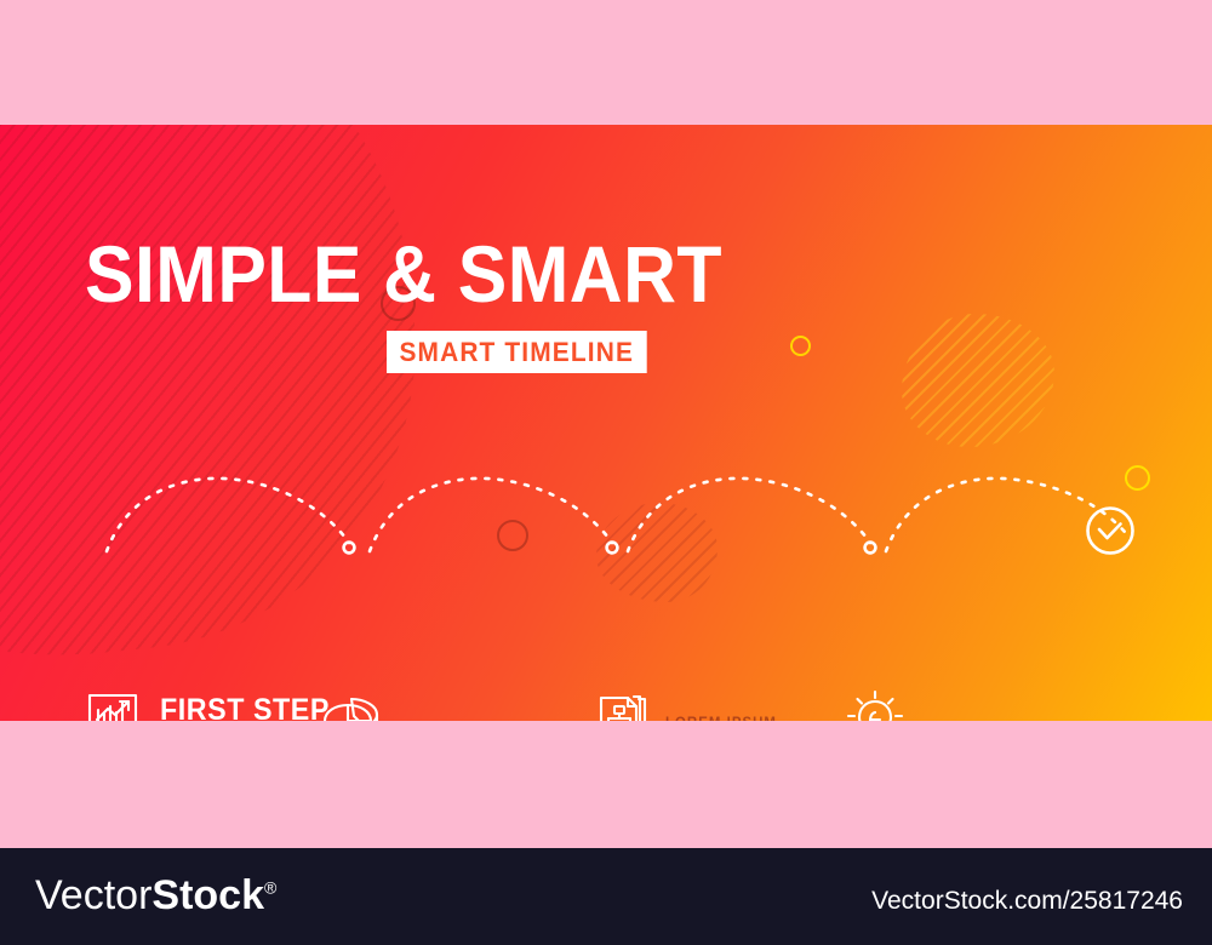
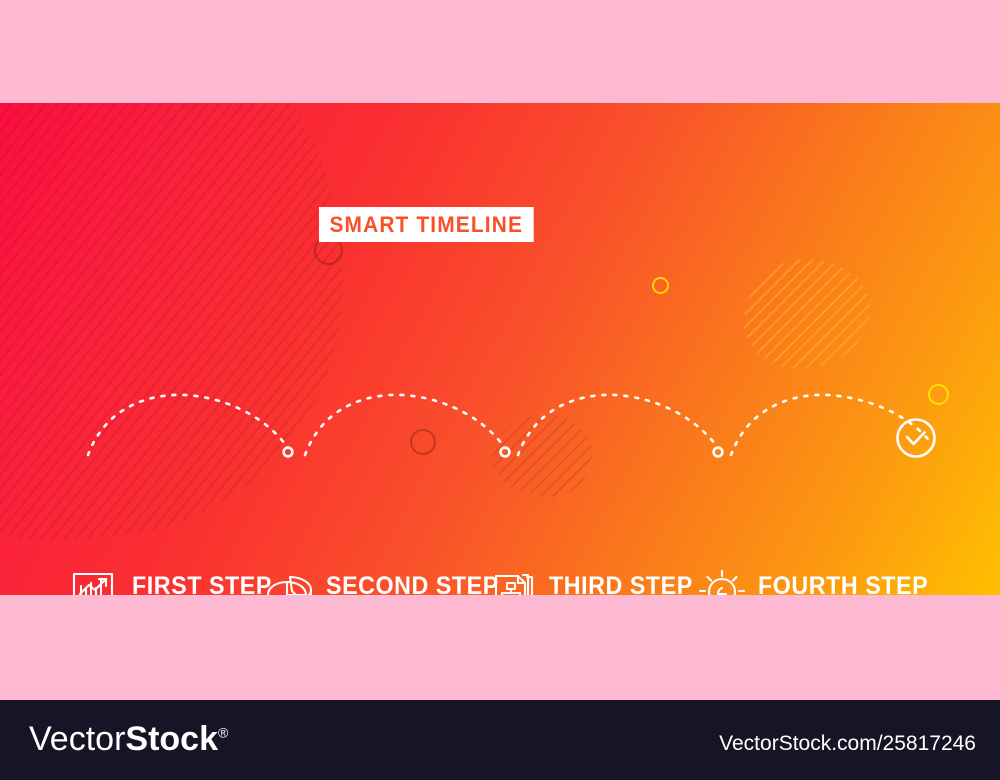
- SIMPLE & SMART
  SMART TIMELINE
  FIRST STEP
+ SECOND STEP
+ THIRD STEP
+ FOURTH STEP
  VectorStock®
  VectorStock.com/25817246
